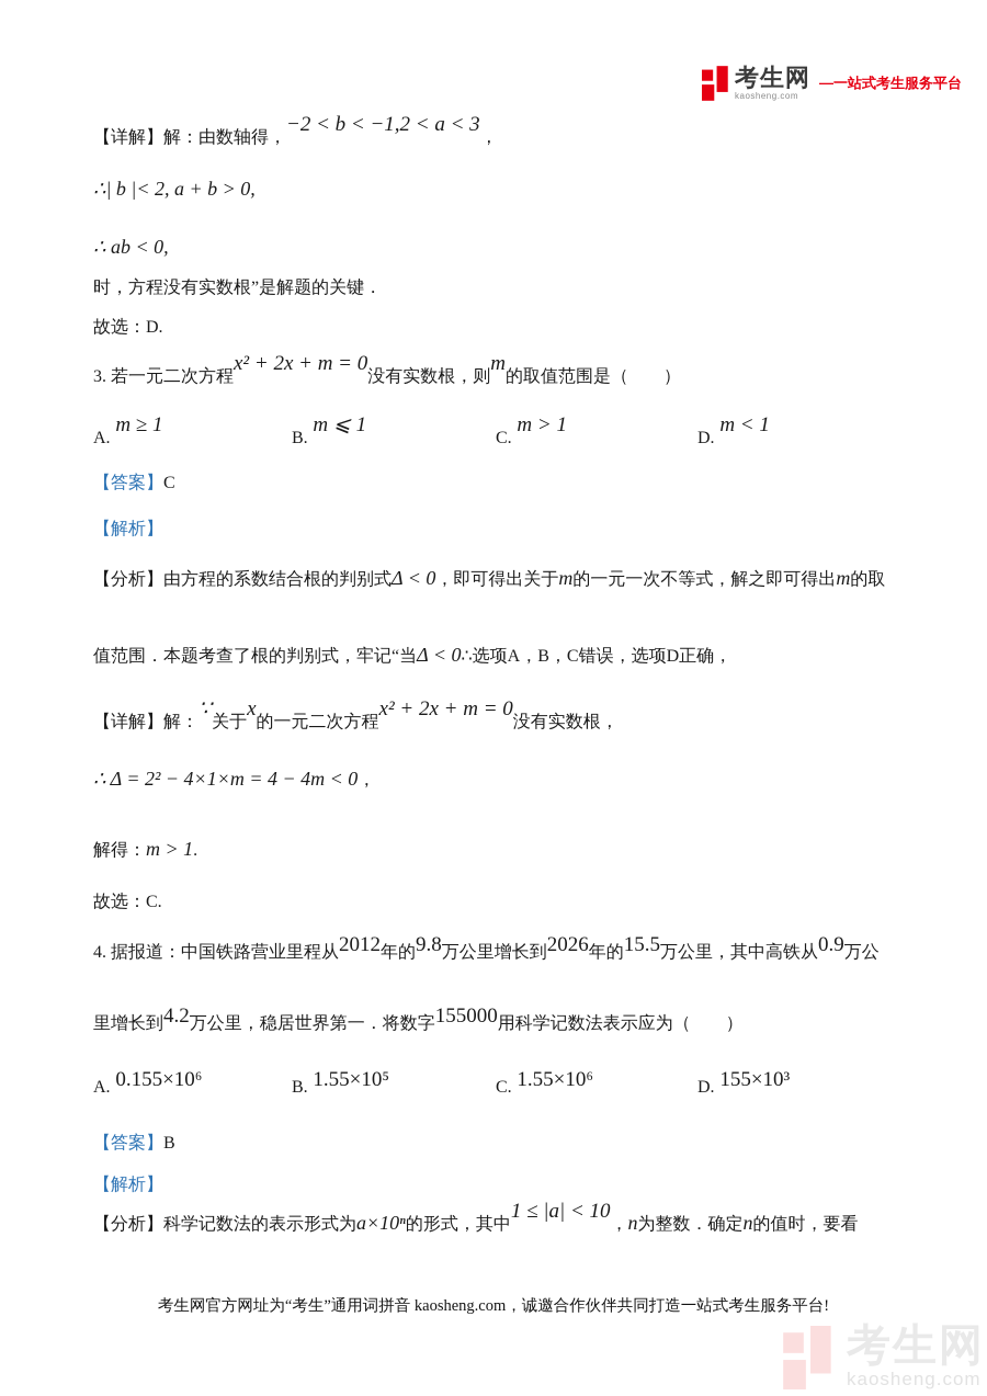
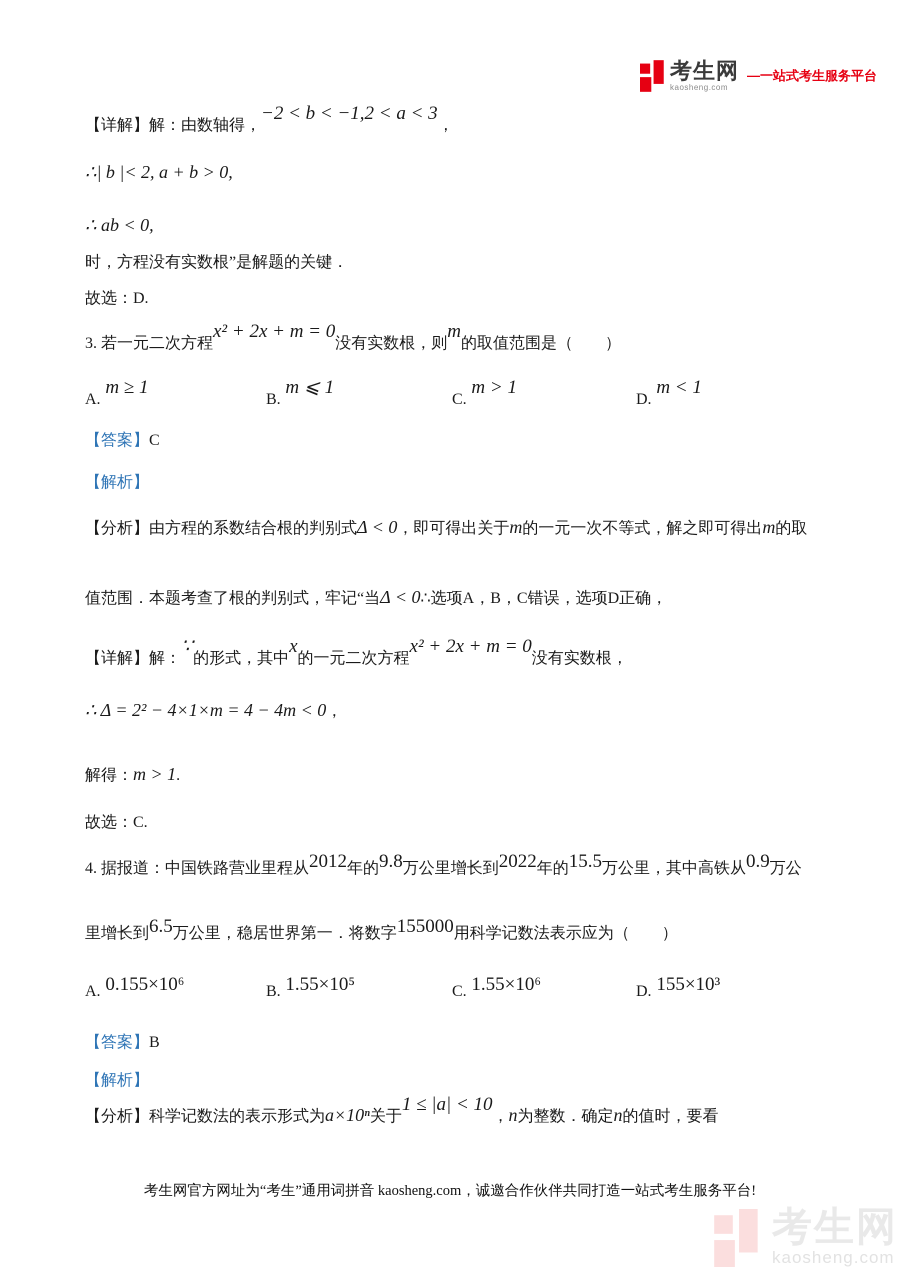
  考生网
  kaosheng.com
  —一站式考生服务平台
  【详解】解：由数轴得，−2 < b < −1,2 < a < 3，
  ∴| b |< 2, a + b > 0,
  ∴ ab < 0,
  时，方程没有实数根”是解题的关键．
  故选：D.
  3. 若一元二次方程x² + 2x + m = 0没有实数根，则m的取值范围是（ ）
  A. m ≥ 1
  B. m ⩽ 1
  C. m > 1
  D. m < 1
  【答案】C
  【解析】
  【分析】由方程的系数结合根的判别式Δ < 0，即可得出关于m的一元一次不等式，解之即可得出m的取
  值范围．本题考查了根的判别式，牢记“当Δ < 0∴选项A，B，C错误，选项D正确，
- 【详解】解：∵关于x的一元二次方程x² + 2x + m = 0没有实数根，
+ 【详解】解：∵的形式，其中x的一元二次方程x² + 2x + m = 0没有实数根，
  ∴ Δ = 2² − 4×1×m = 4 − 4m < 0，
  解得：m > 1.
  故选：C.
- 4. 据报道：中国铁路营业里程从2012年的9.8万公里增长到2026年的15.5万公里，其中高铁从0.9万公
+ 4. 据报道：中国铁路营业里程从2012年的9.8万公里增长到2022年的15.5万公里，其中高铁从0.9万公
- 里增长到4.2万公里，稳居世界第一．将数字155000用科学记数法表示应为（ ）
+ 里增长到6.5万公里，稳居世界第一．将数字155000用科学记数法表示应为（ ）
  A. 0.155×10⁶
  B. 1.55×10⁵
  C. 1.55×10⁶
  D. 155×10³
  【答案】B
  【解析】
- 【分析】科学记数法的表示形式为a×10ⁿ的形式，其中1 ≤ |a| < 10，n为整数．确定n的值时，要看
+ 【分析】科学记数法的表示形式为a×10ⁿ关于1 ≤ |a| < 10，n为整数．确定n的值时，要看
  考生网官方网址为“考生”通用词拼音 kaosheng.com，诚邀合作伙伴共同打造一站式考生服务平台!
  kaosheng.com
